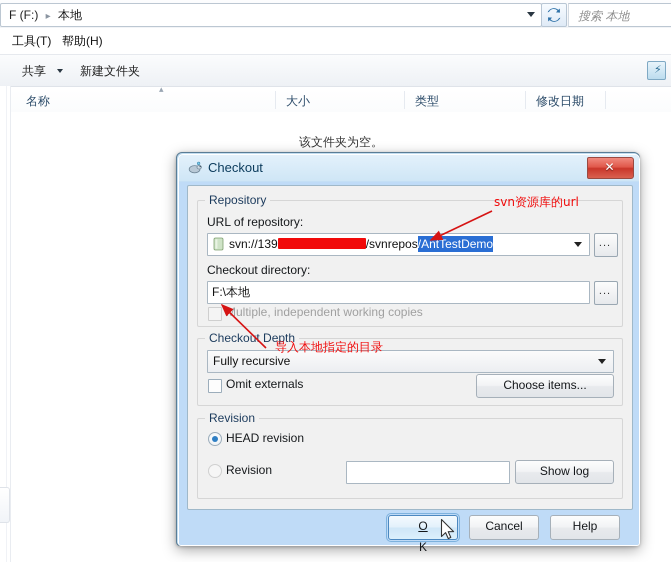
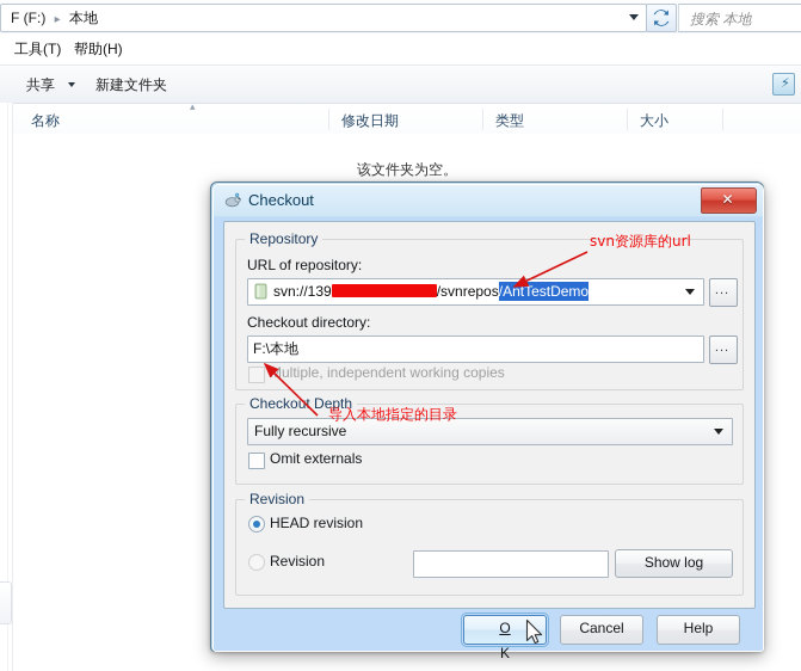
  F (F:) ▸ 本地
  搜索 本地
  工具(T)
  帮助(H)
  共享
  新建文件夹
  ⚡
  ▴
  名称
- 大小
+ 修改日期
  类型
- 修改日期
+ 大小
  该文件夹为空。
  Checkout
  ✕
  Repository
  URL of repository:
  svn://139 /svnrepos/AntTestDemo
  ...
  Checkout directory:
  F:\本地
  ...
  Multiple, independent working copies
  Checkout Depth
  Fully recursive
  Omit externals
- Choose items...
  Revision
  HEAD revision
  Revision
  Show log
  O
  K
  Cancel
  Help
  svn资源库的url
  导入本地指定的目录
